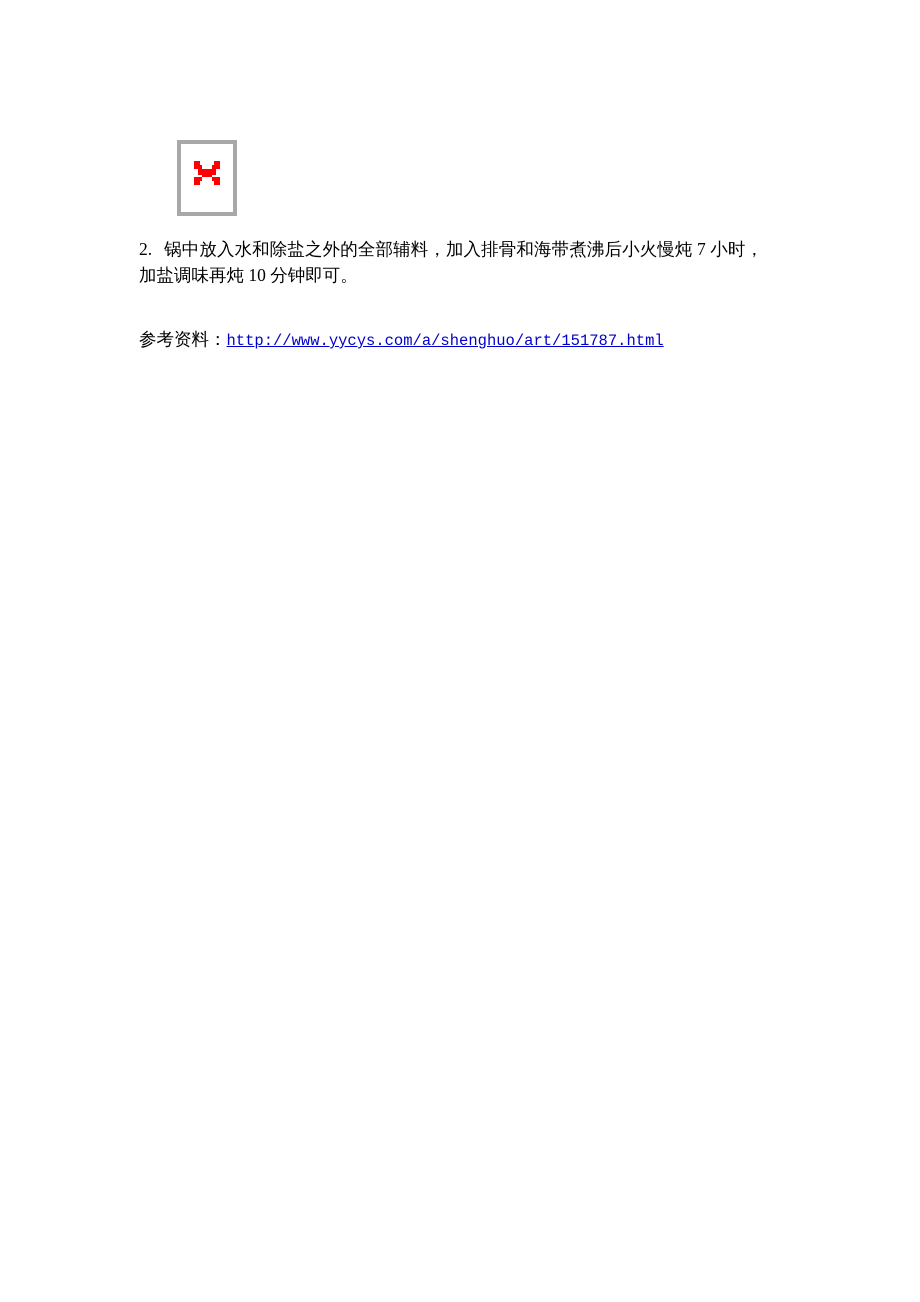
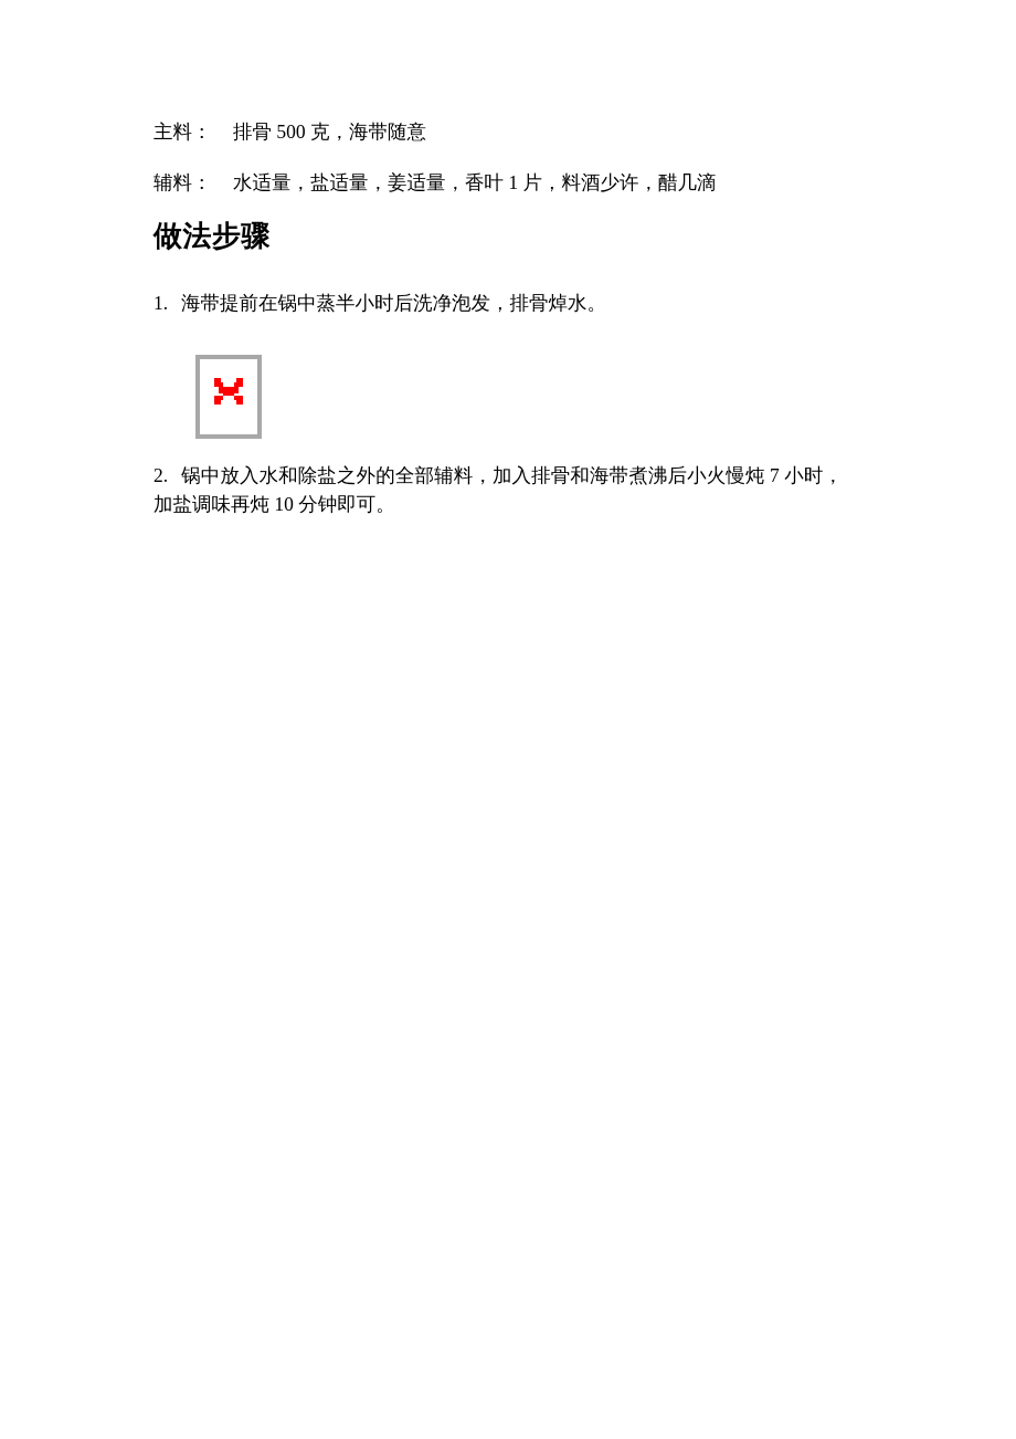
+ 主料： 排骨 500 克，海带随意
+ 辅料： 水适量，盐适量，姜适量，香叶 1 片，料酒少许，醋几滴
+ 做法步骤
+ 1. 海带提前在锅中蒸半小时后洗净泡发，排骨焯水。
  2. 锅中放入水和除盐之外的全部辅料，加入排骨和海带煮沸后小火慢炖 7 小时，加盐调味再炖 10 分钟即可。
- 参考资料：http://www.yycys.com/a/shenghuo/art/151787.html
